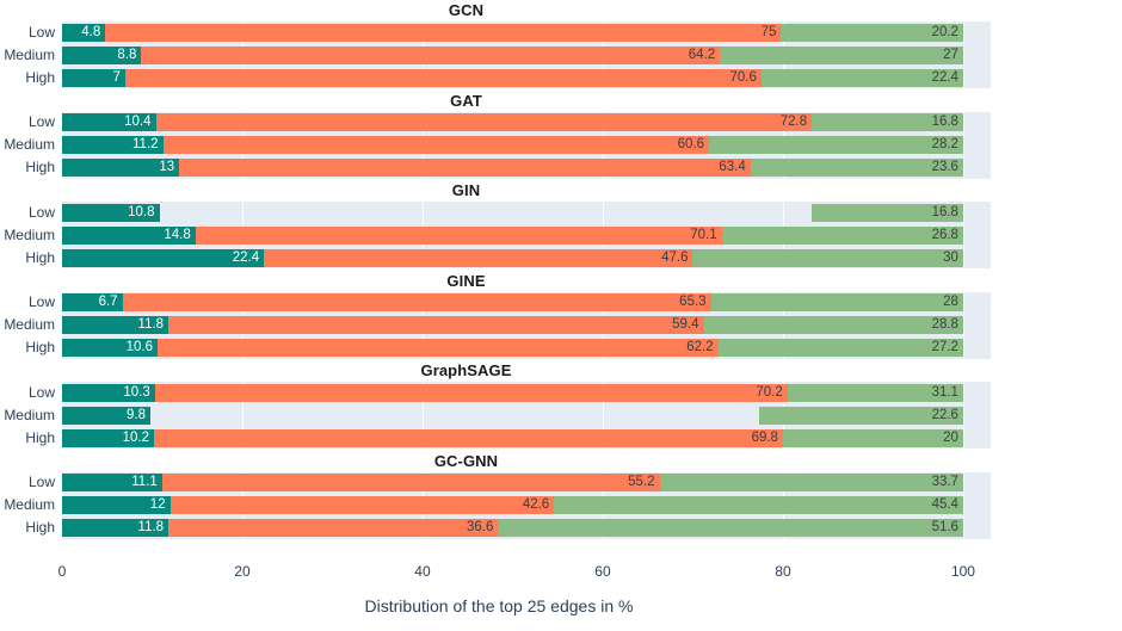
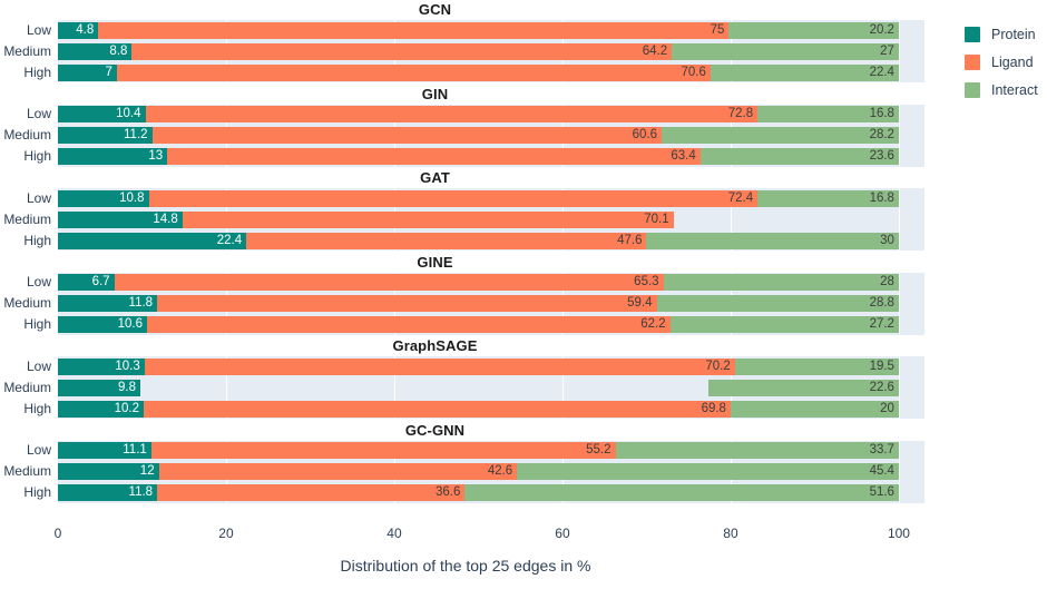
  GCN
  Low
  4.8
  75
  20.2
  Medium
  8.8
  64.2
  27
  High
  7
  70.6
  22.4
- GAT
+ GIN
  Low
  10.4
  72.8
  16.8
  Medium
  11.2
  60.6
  28.2
  High
  13
  63.4
  23.6
- GIN
+ GAT
  Low
  10.8
+ 72.4
  16.8
  Medium
  14.8
  70.1
- 26.8
  High
  22.4
  47.6
  30
  GINE
  Low
  6.7
  65.3
  28
  Medium
  11.8
  59.4
  28.8
  High
  10.6
  62.2
  27.2
  GraphSAGE
  Low
  10.3
  70.2
- 31.1
+ 19.5
  Medium
  9.8
  22.6
  High
  10.2
  69.8
  20
  GC-GNN
  Low
  11.1
  55.2
  33.7
  Medium
  12
  42.6
  45.4
  High
  11.8
  36.6
  51.6
  0
  20
  40
  60
  80
  100
  Distribution of the top 25 edges in %
+ Protein
+ Ligand
+ Interact
